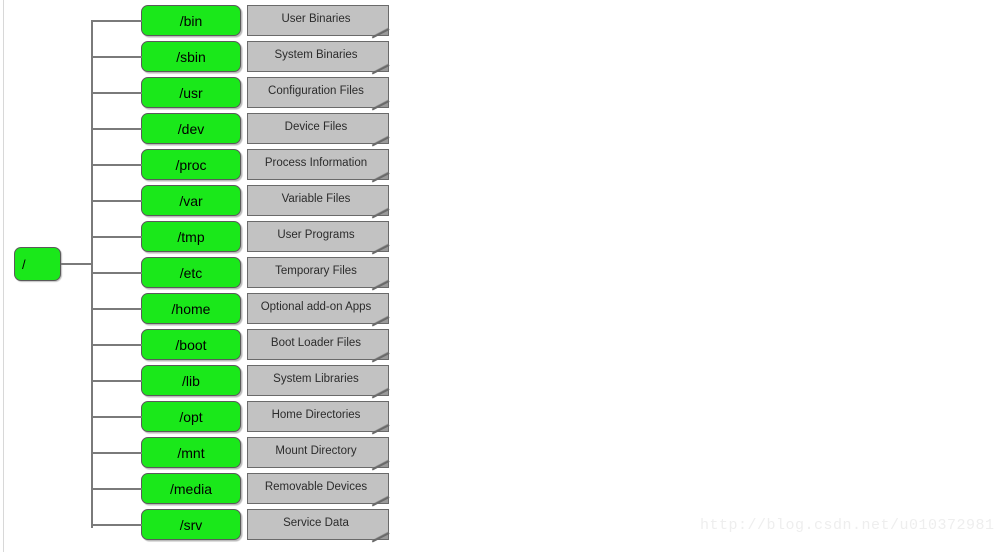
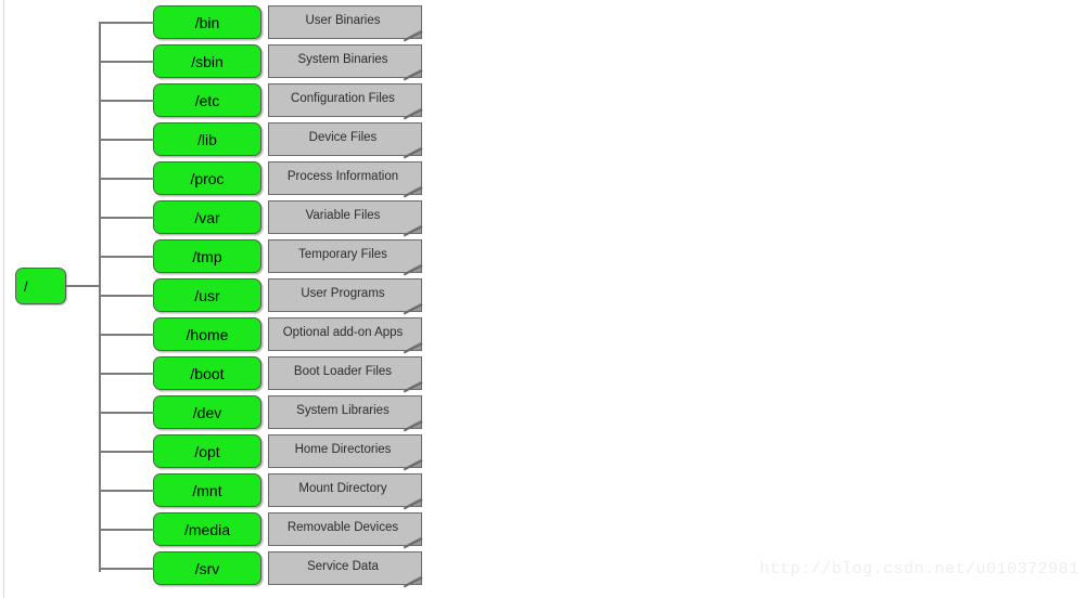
  /
  /bin
  User Binaries
  /sbin
  System Binaries
- /usr
+ /etc
  Configuration Files
- /dev
+ /lib
  Device Files
  /proc
  Process Information
  /var
  Variable Files
  /tmp
- User Programs
+ Temporary Files
- /etc
+ /usr
- Temporary Files
+ User Programs
  /home
  Optional add-on Apps
  /boot
  Boot Loader Files
- /lib
+ /dev
  System Libraries
  /opt
  Home Directories
  /mnt
  Mount Directory
  /media
  Removable Devices
  /srv
  Service Data
